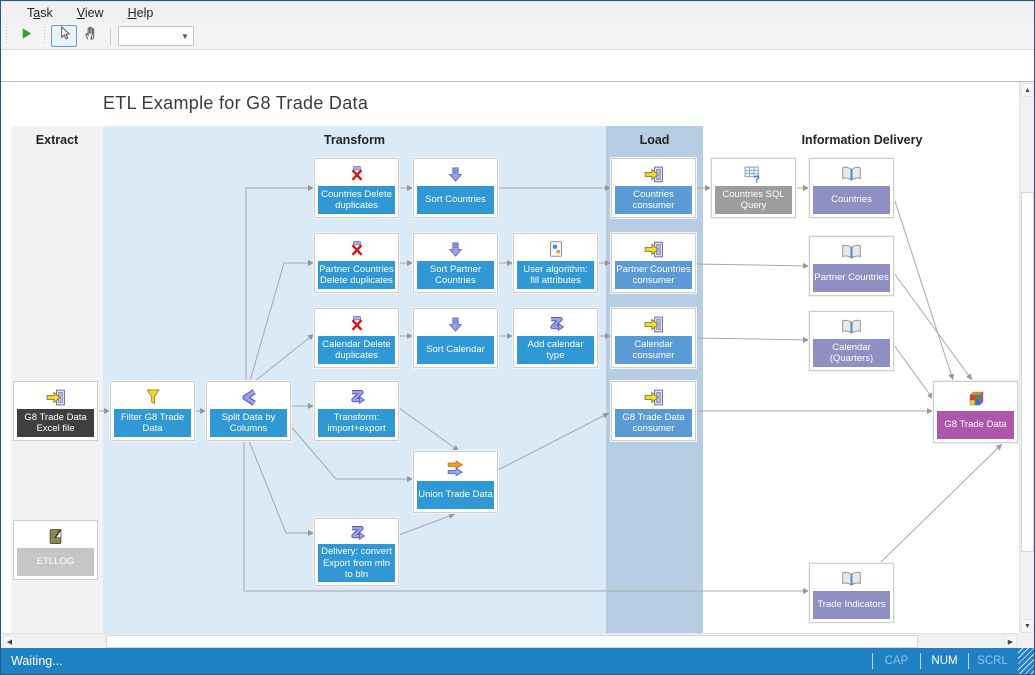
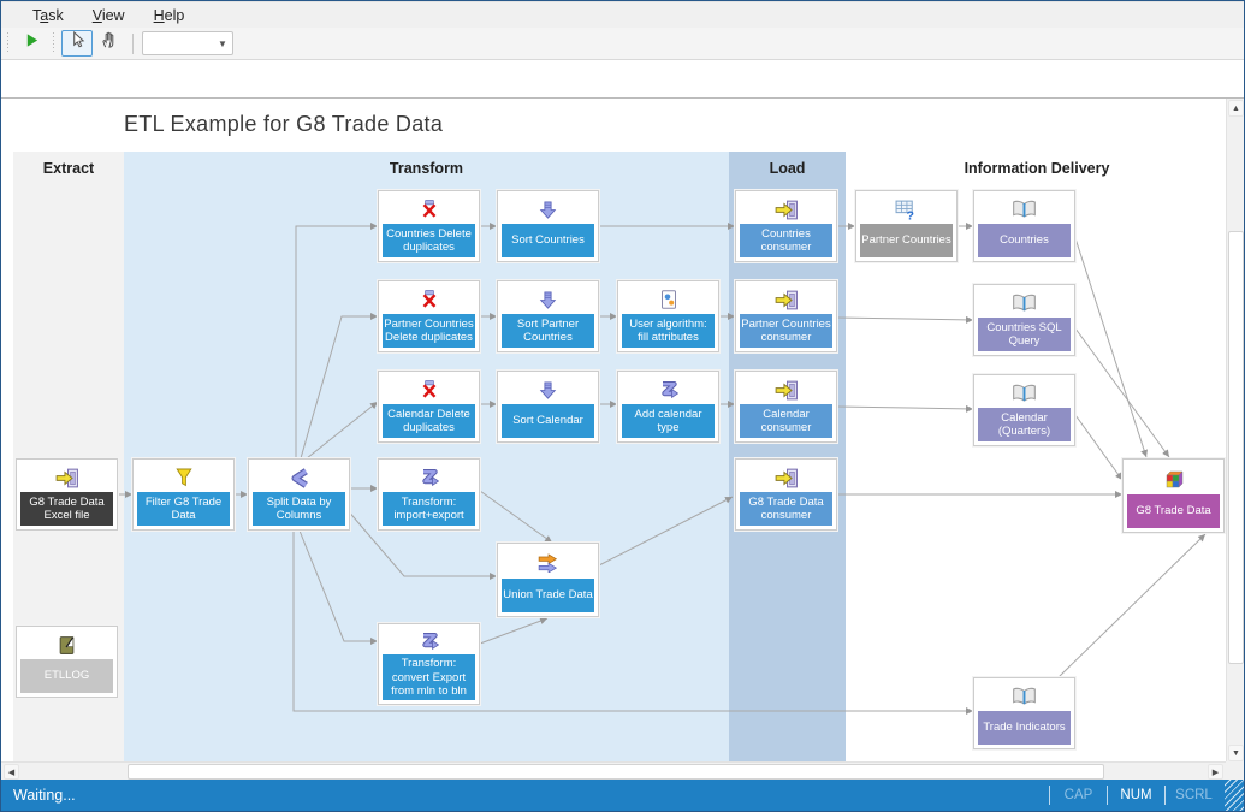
  Task
  View
  Help
  ▼
  ETL Example for G8 Trade Data
  Extract
  Transform
  Load
  Information Delivery
  G8 Trade Data Excel file
  ETLLOG
  Filter G8 Trade Data
  Split Data by Columns
  Countries Delete duplicates
  Sort Countries
  Partner Countries Delete duplicates
  Sort Partner Countries
  User algorithm: fill attributes
  Calendar Delete duplicates
  Sort Calendar
  Add calendar type
  Transform: import+export
  Union Trade Data
- Delivery: convert Export from mln to bln
+ Transform: convert Export from mln to bln
  Countries consumer
  Partner Countries consumer
  Calendar consumer
  G8 Trade Data consumer
  ?
- Countries SQL Query
+ Partner Countries
  Countries
- Partner Countries
+ Countries SQL Query
  Calendar (Quarters)
  Trade Indicators
  G8 Trade Data
  Waiting...
  CAP
  NUM
  SCRL
